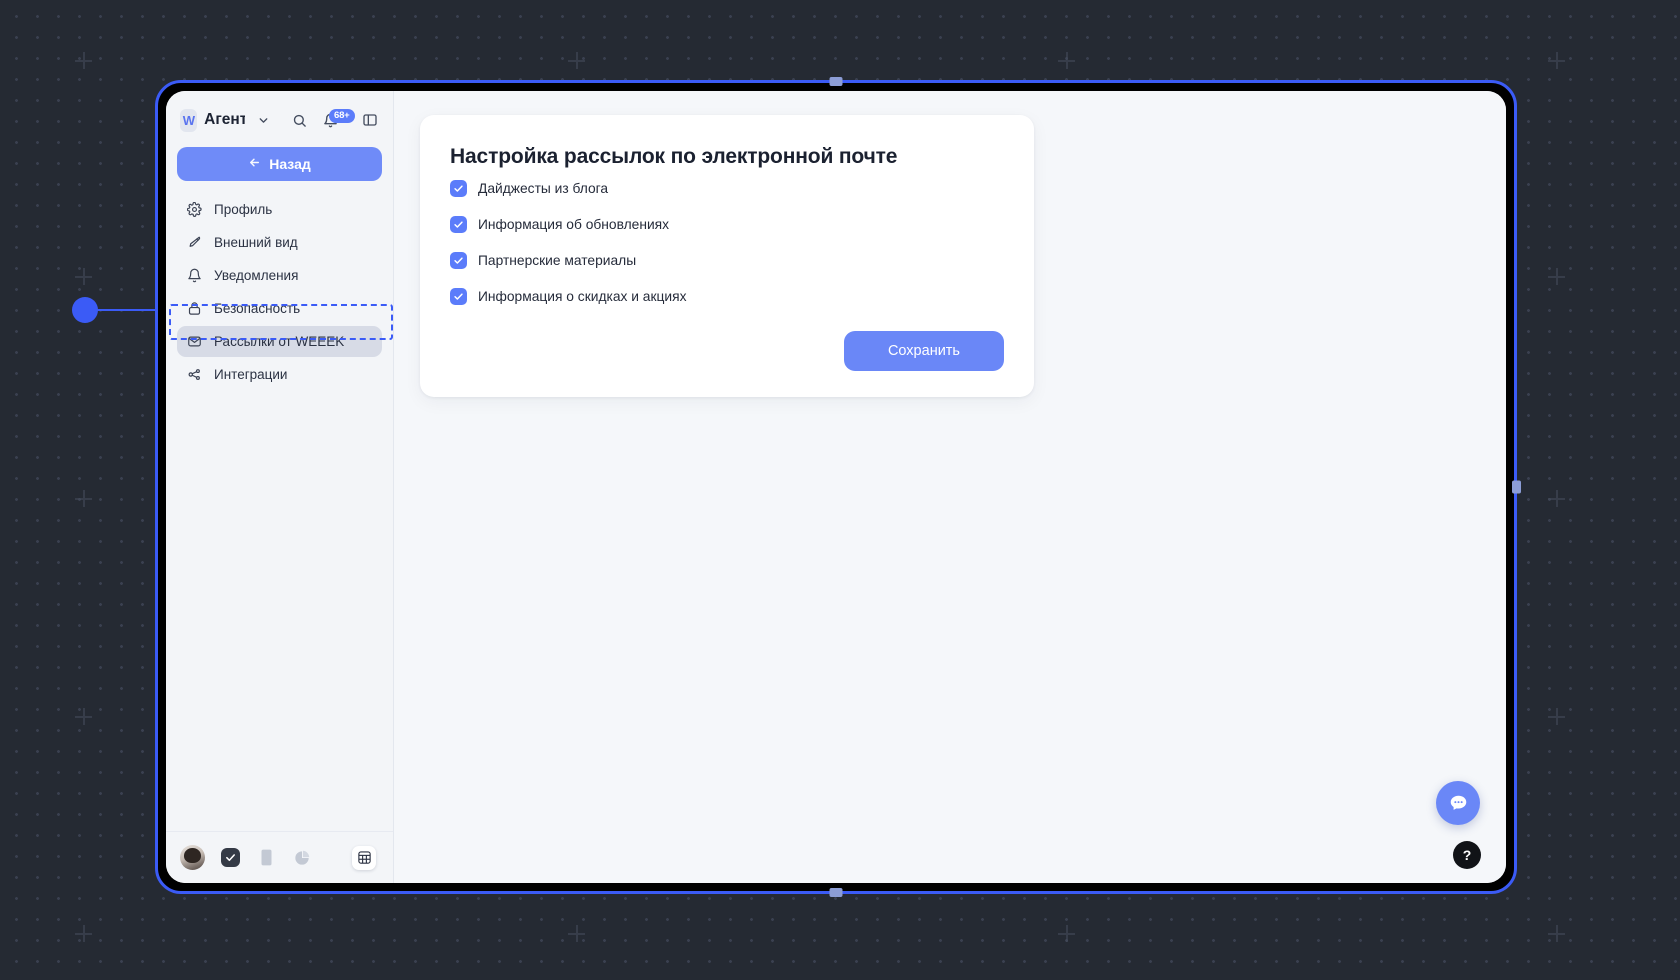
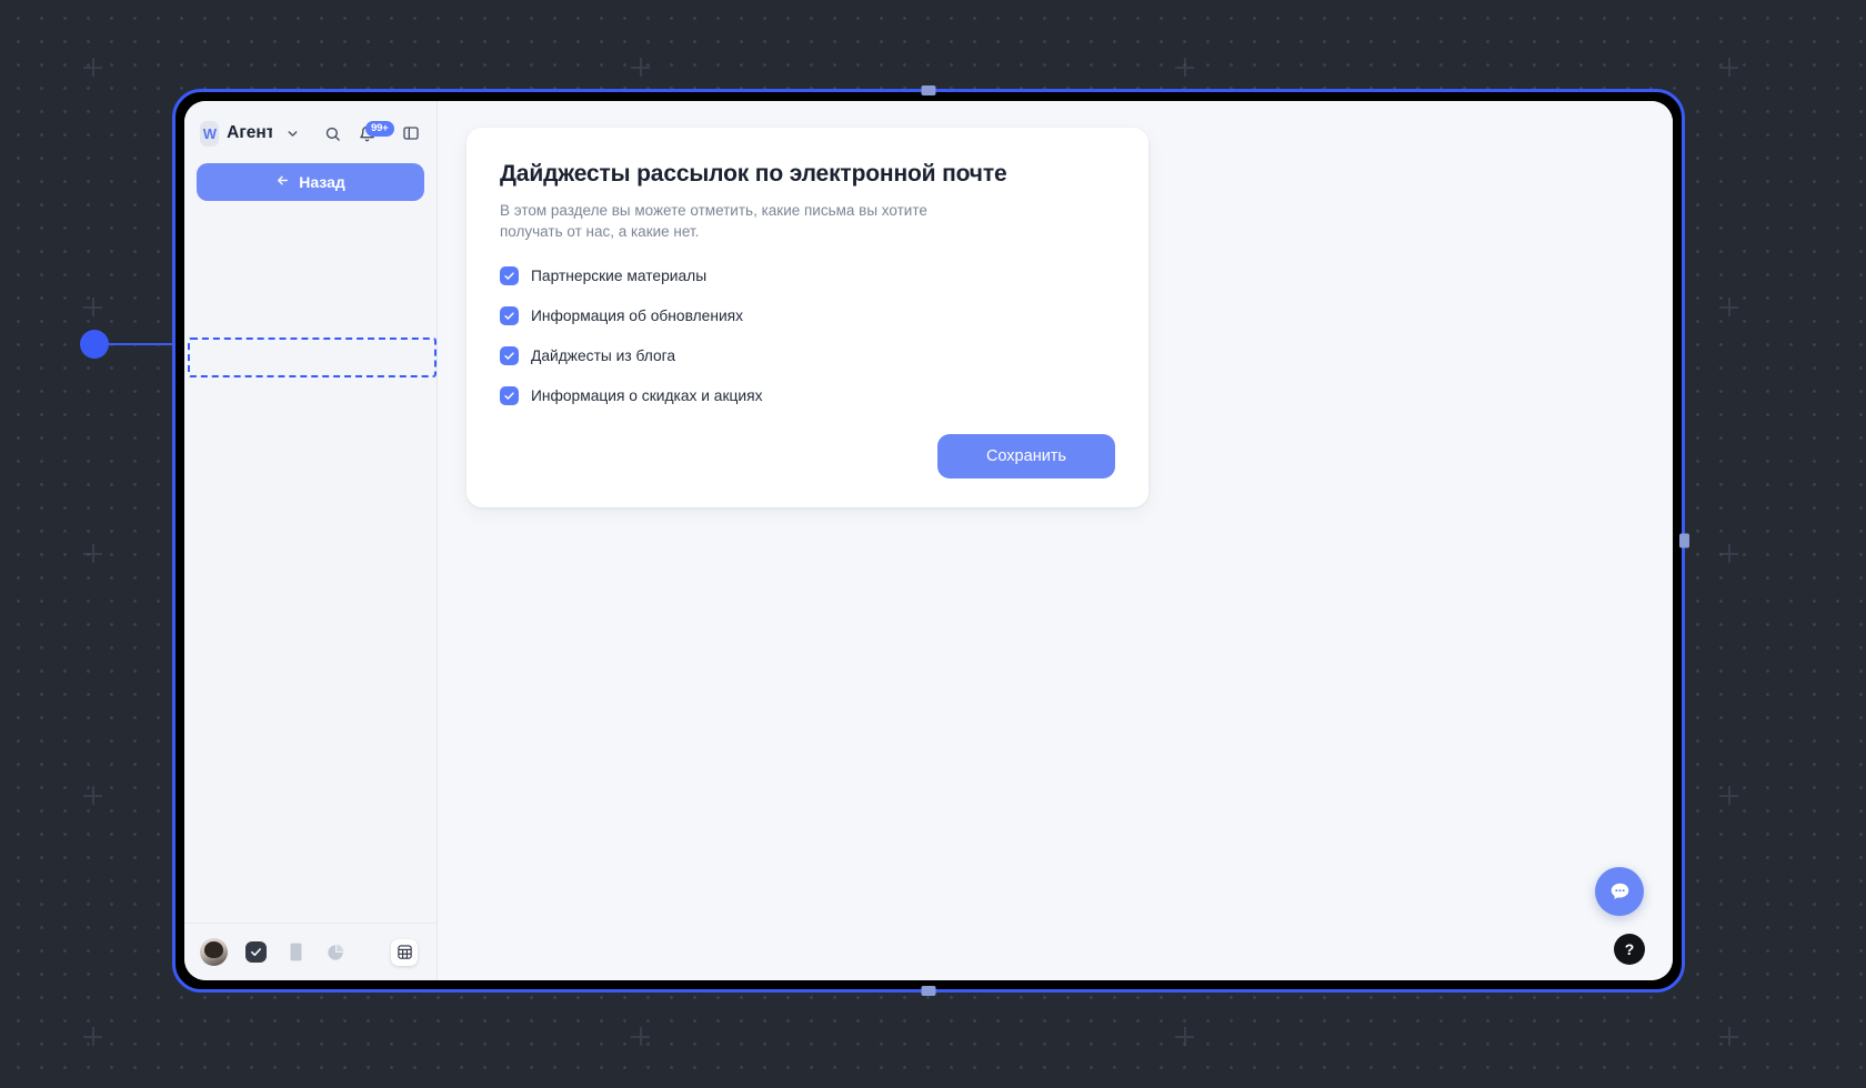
  W
- 68+
+ 99+
  Назад
- Профиль
- Внешний вид
- Уведомления
- Безопасность
- Рассылки от WEEEK
- Интеграции
- Настройка рассылок по электронной почте
+ Дайджесты рассылок по электронной почте
+ В этом разделе вы можете отметить, какие письма вы хотите получать от нас, а какие нет.
- Дайджесты из блога
+ Партнерские материалы
  Информация об обновлениях
- Партнерские материалы
+ Дайджесты из блога
  Информация о скидках и акциях
  Сохранить
  ?
